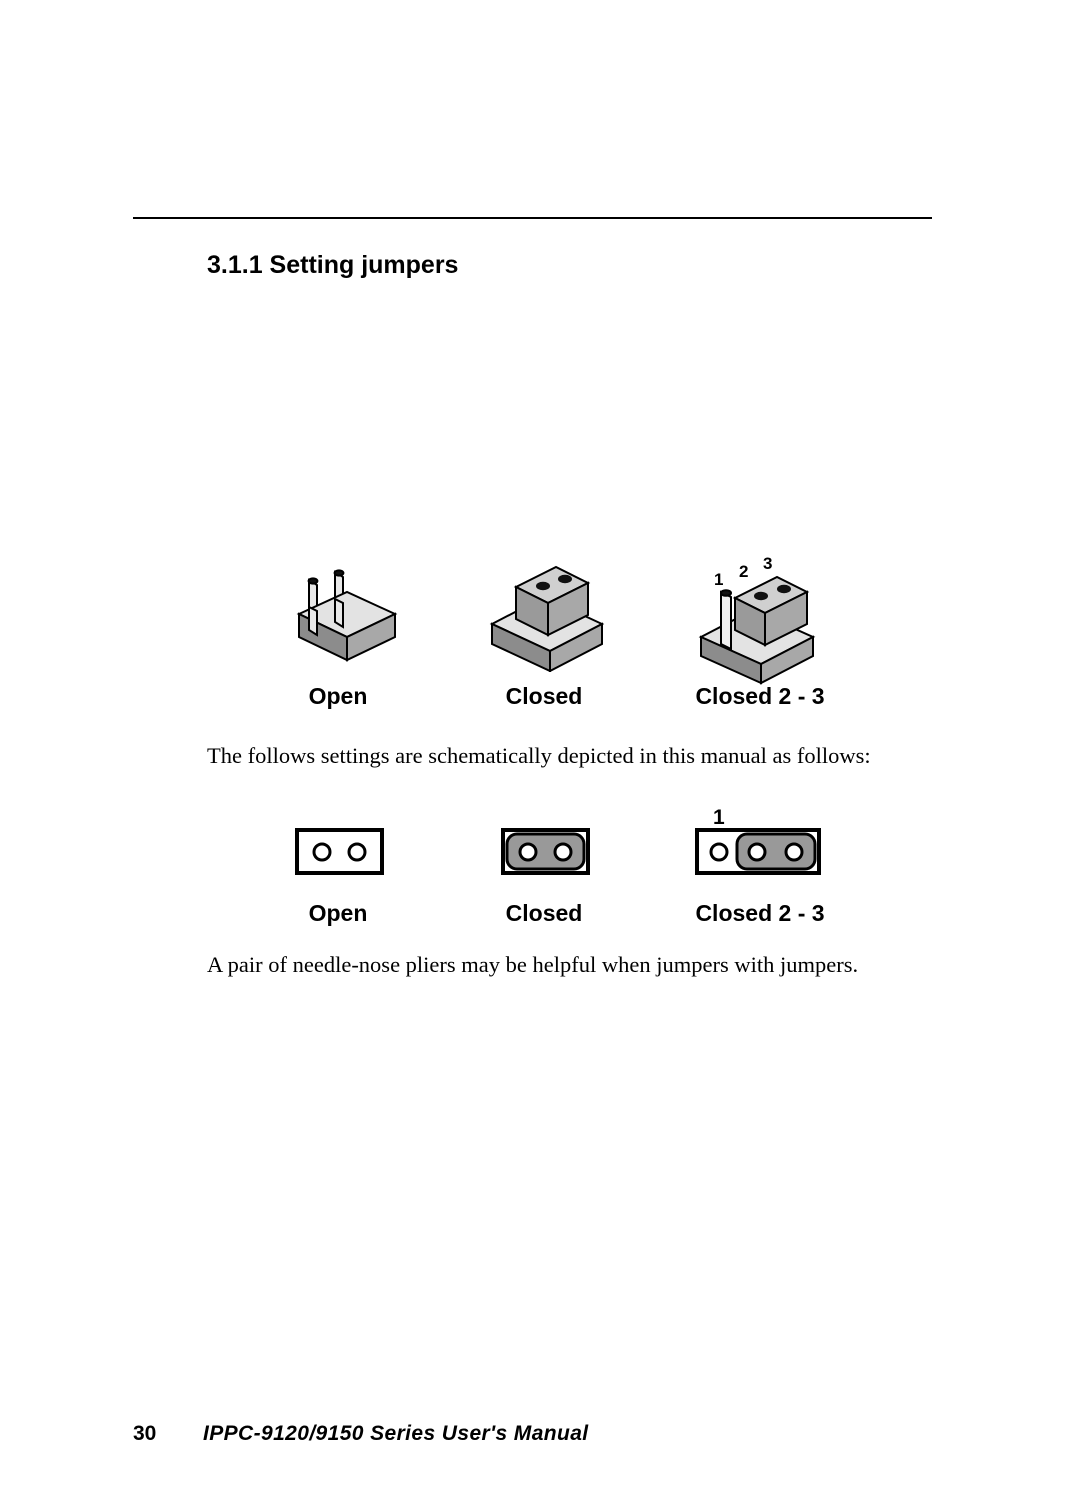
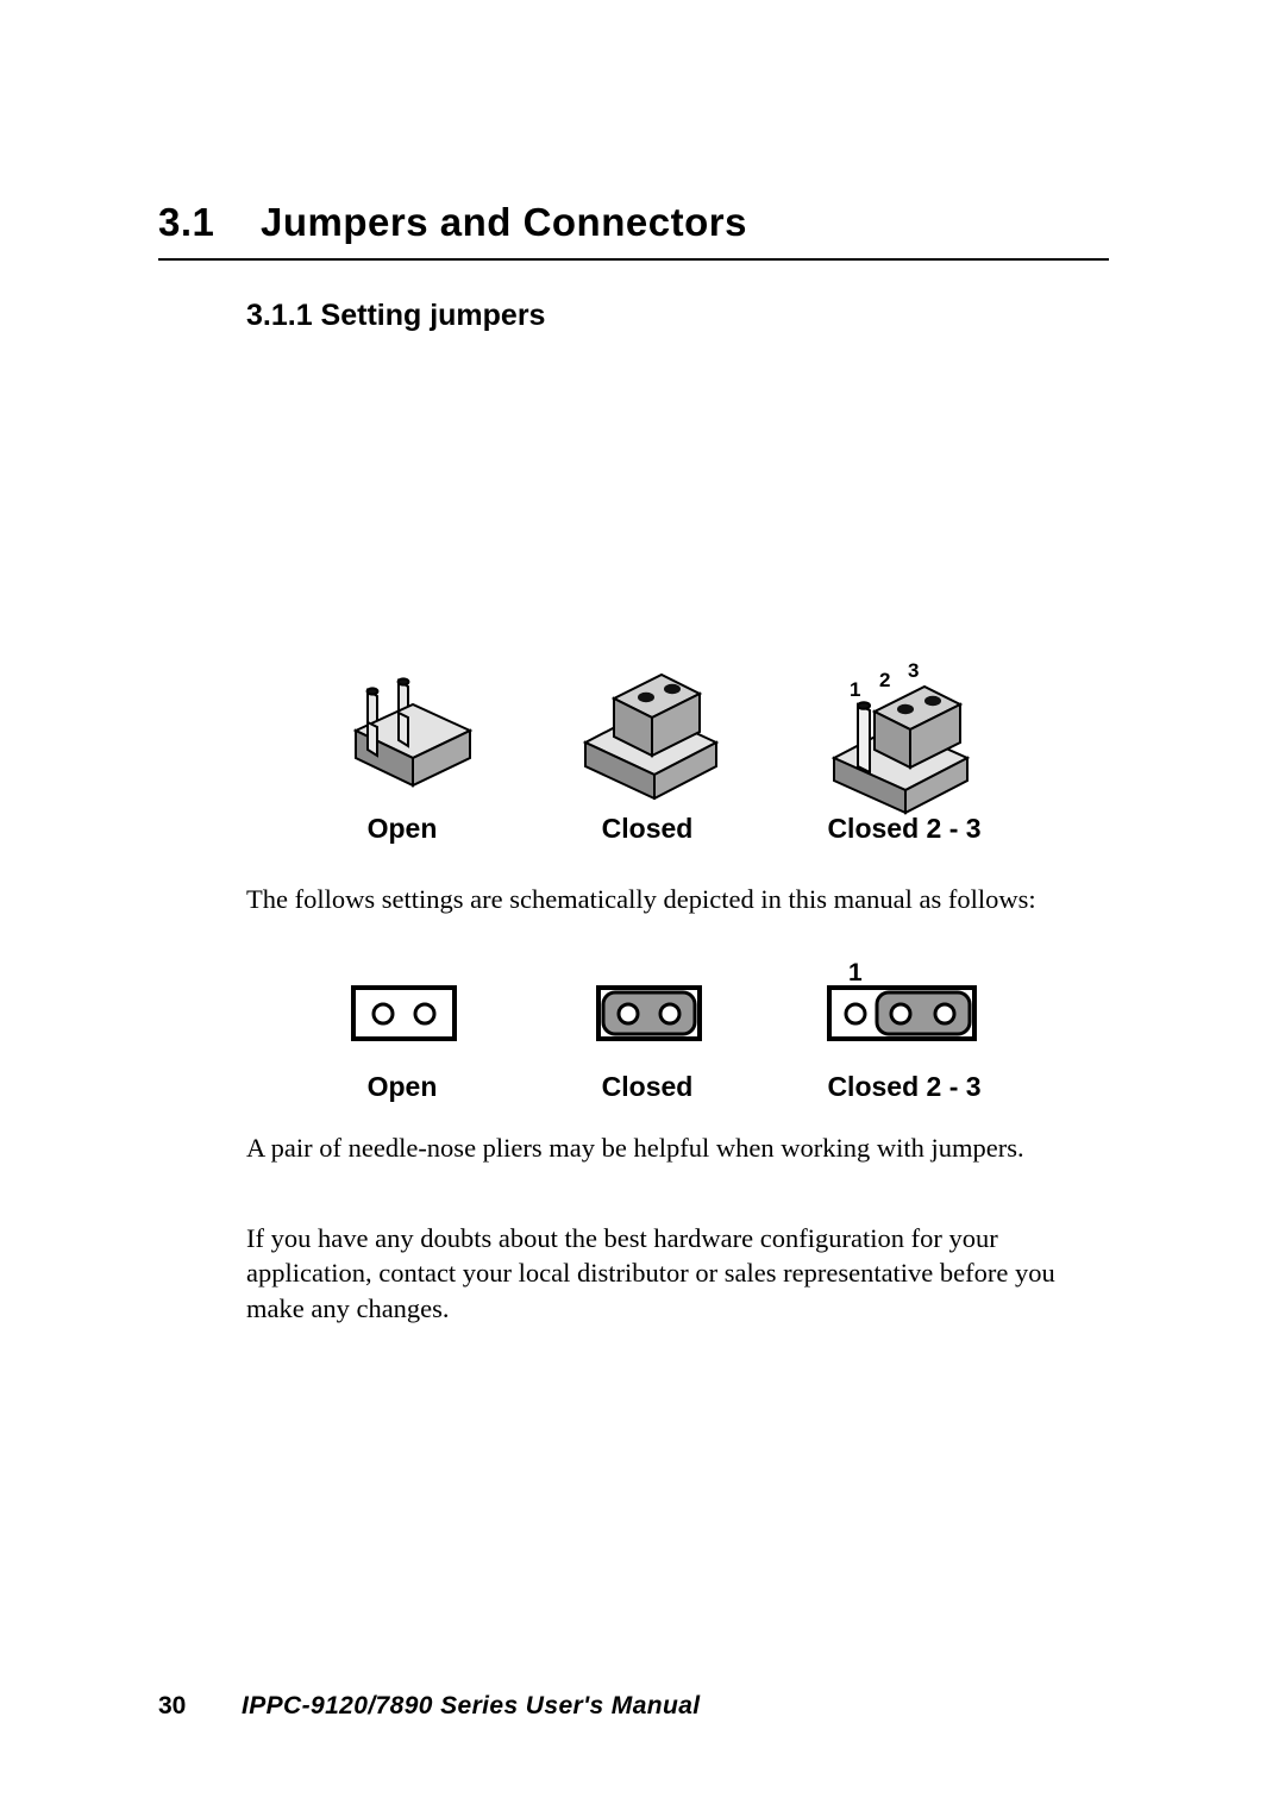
+ 3.1 Jumpers and Connectors
  3.1.1 Setting jumpers
  1
  2
  3
  Open
  Closed
  Closed 2 - 3
  The follows settings are schematically depicted in this manual as follows:
  1
  Open
  Closed
  Closed 2 - 3
- A pair of needle-nose pliers may be helpful when jumpers with jumpers.
+ A pair of needle-nose pliers may be helpful when working with jumpers.
+ If you have any doubts about the best hardware configuration for your application, contact your local distributor or sales representative before you make any changes.
- 30 IPPC-9120/9150 Series User's Manual
+ 30 IPPC-9120/7890 Series User's Manual
